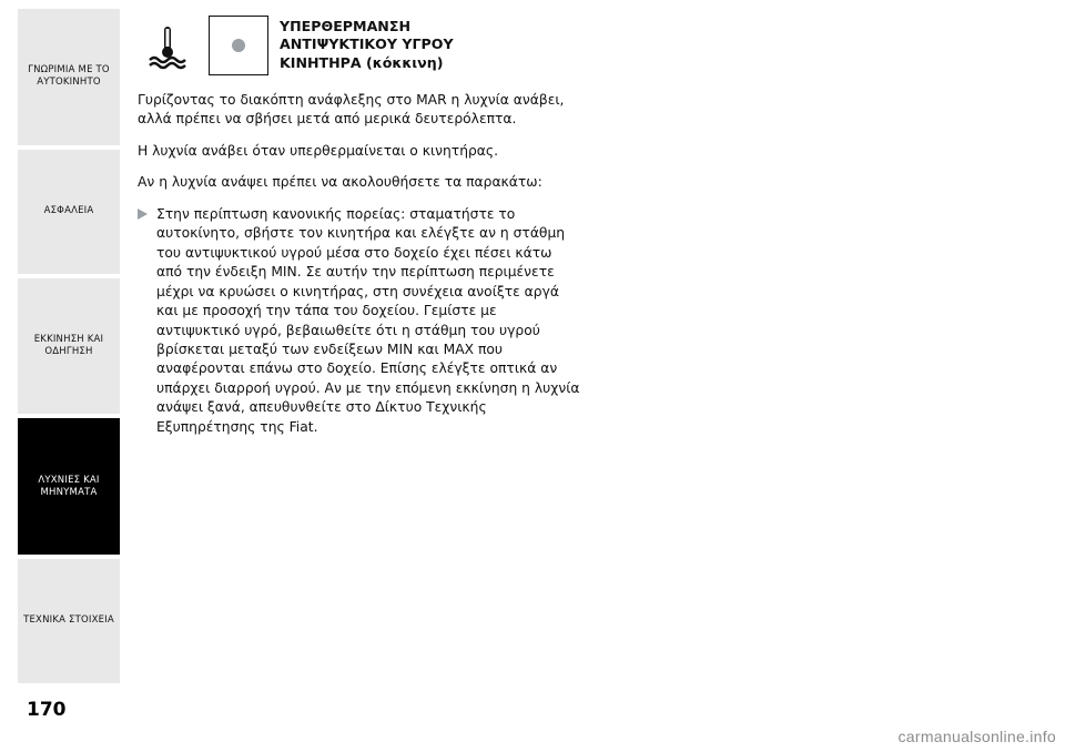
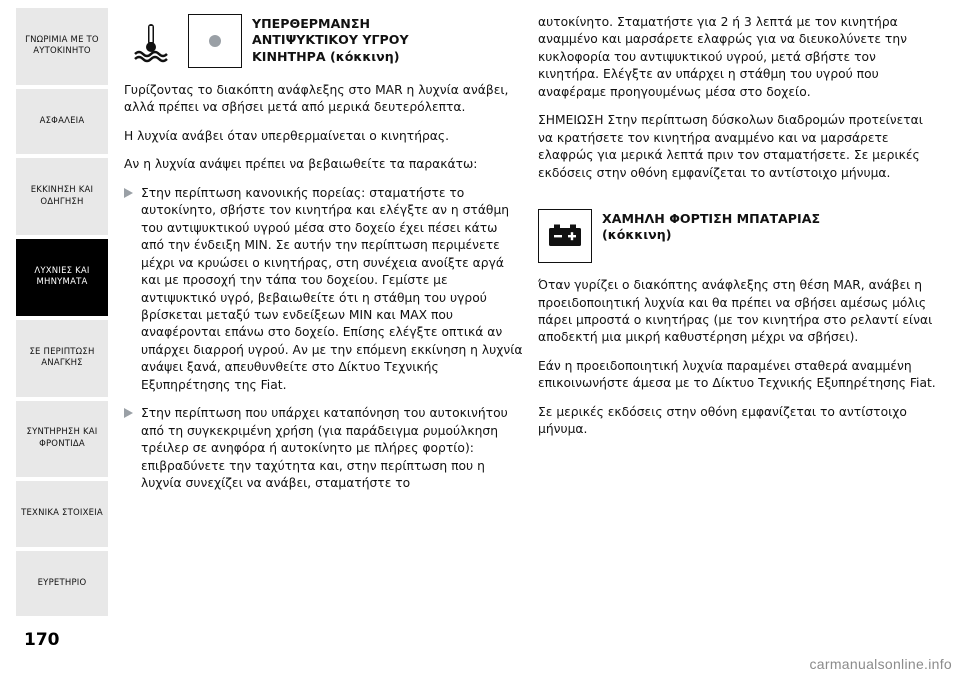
  ΓΝΩΡΙΜΙΑ ΜΕ ΤΟ ΑΥΤΟΚΙΝΗΤΟ
  ΑΣΦΑΛΕΙΑ
  ΕΚΚΙΝΗΣΗ ΚΑΙ ΟΔΗΓΗΣΗ
  ΛΥΧΝΙΕΣ ΚΑΙ ΜΗΝΥΜΑΤΑ
+ ΣΕ ΠΕΡΙΠΤΩΣΗ ΑΝΑΓΚΗΣ
+ ΣΥΝΤΗΡΗΣΗ ΚΑΙ ΦΡΟΝΤΙΔΑ
  ΤΕΧΝΙΚΑ ΣΤΟΙΧΕΙΑ
+ ΕΥΡΕΤΗΡΙΟ
  170
  ΥΠΕΡΘΕΡΜΑΝΣΗ
  ΑΝΤΙΨΥΚΤΙΚΟΥ ΥΓΡΟΥ
  ΚΙΝΗΤΗΡΑ (κόκκινη)
  Γυρίζοντας το διακόπτη ανάφλεξης στο MAR η λυχνία ανάβει, αλλά πρέπει να σβήσει μετά από μερικά δευτερόλεπτα.
  Η λυχνία ανάβει όταν υπερθερμαίνεται ο κινητήρας.
- Αν η λυχνία ανάψει πρέπει να ακολουθήσετε τα παρακάτω:
+ Αν η λυχνία ανάψει πρέπει να βεβαιωθείτε τα παρακάτω:
  Στην περίπτωση κανονικής πορείας: σταματήστε το αυτοκίνητο, σβήστε τον κινητήρα και ελέγξτε αν η στάθμη του αντιψυκτικού υγρού μέσα στο δοχείο έχει πέσει κάτω από την ένδειξη MIN. Σε αυτήν την περίπτωση περιμένετε μέχρι να κρυώσει ο κινητήρας, στη συνέχεια ανοίξτε αργά και με προσοχή την τάπα του δοχείου. Γεμίστε με αντιψυκτικό υγρό, βεβαιωθείτε ότι η στάθμη του υγρού βρίσκεται μεταξύ των ενδείξεων MIN και MAX που αναφέρονται επάνω στο δοχείο. Επίσης ελέγξτε οπτικά αν υπάρχει διαρροή υγρού. Αν με την επόμενη εκκίνηση η λυχνία ανάψει ξανά, απευθυνθείτε στο Δίκτυο Τεχνικής Εξυπηρέτησης της Fiat.
+ Στην περίπτωση που υπάρχει καταπόνηση του αυτοκινήτου από τη συγκεκριμένη χρήση (για παράδειγμα ρυμούλκηση τρέιλερ σε ανηφόρα ή αυτοκίνητο με πλήρες φορτίο): επιβραδύνετε την ταχύτητα και, στην περίπτωση που η λυχνία συνεχίζει να ανάβει, σταματήστε το
+ αυτοκίνητο. Σταματήστε για 2 ή 3 λεπτά με τον κινητήρα αναμμένο και μαρσάρετε ελαφρώς για να διευκολύνετε την κυκλοφορία του αντιψυκτικού υγρού, μετά σβήστε τον κινητήρα. Ελέγξτε αν υπάρχει η στάθμη του υγρού που αναφέραμε προηγουμένως μέσα στο δοχείο.
+ ΣΗΜΕΙΩΣΗ Στην περίπτωση δύσκολων διαδρομών προτείνεται να κρατήσετε τον κινητήρα αναμμένο και να μαρσάρετε ελαφρώς για μερικά λεπτά πριν τον σταματήσετε. Σε μερικές εκδόσεις στην οθόνη εμφανίζεται το αντίστοιχο μήνυμα.
+ ΧΑΜΗΛΗ ΦΟΡΤΙΣΗ ΜΠΑΤΑΡΙΑΣ
+ (κόκκινη)
+ Όταν γυρίζει ο διακόπτης ανάφλεξης στη θέση MAR, ανάβει η προειδοποιητική λυχνία και θα πρέπει να σβήσει αμέσως μόλις πάρει μπροστά ο κινητήρας (με τον κινητήρα στο ρελαντί είναι αποδεκτή μια μικρή καθυστέρηση μέχρι να σβήσει).
+ Εάν η προειδοποιητική λυχνία παραμένει σταθερά αναμμένη επικοινωνήστε άμεσα με το Δίκτυο Τεχνικής Εξυπηρέτησης Fiat.
+ Σε μερικές εκδόσεις στην οθόνη εμφανίζεται το αντίστοιχο μήνυμα.
  carmanualsonline.info
